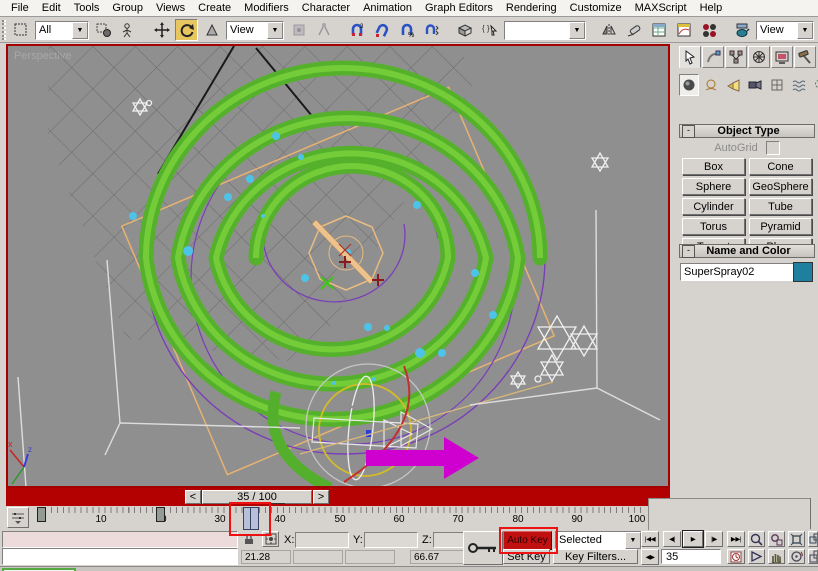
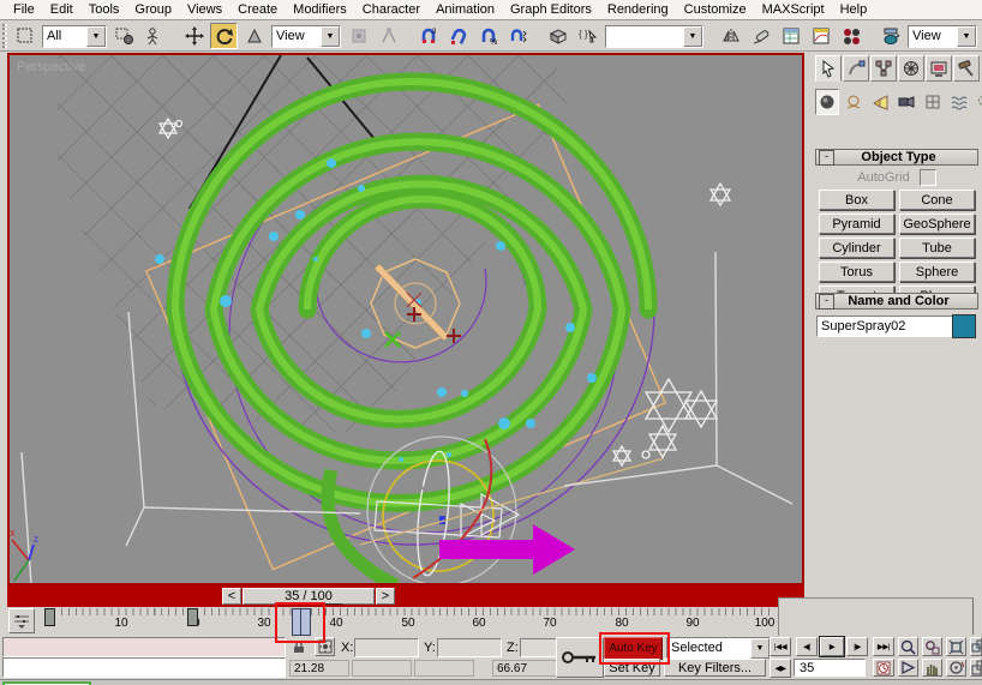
  File
  Edit
  Tools
  Group
  Views
  Create
  Modifiers
  Character
  Animation
  Graph Editors
  Rendering
  Customize
  MAXScript
  Help
  All
  View
  { }
  View
  x
  z
  -
  Object Type
  AutoGrid
  Box
  Cone
- Sphere
+ Pyramid
  GeoSphere
  Cylinder
  Tube
  Torus
- Pyramid
+ Sphere
  -
  Name and Color
  SuperSpray02
  <
  35 / 100
  >
  10
  30
  40
  50
  60
  70
  80
  90
  100
  X:
  Y:
  Z:
  21.28
  66.67
  Auto Key
  Set Key
  Selected
  Key Filters...
  35
